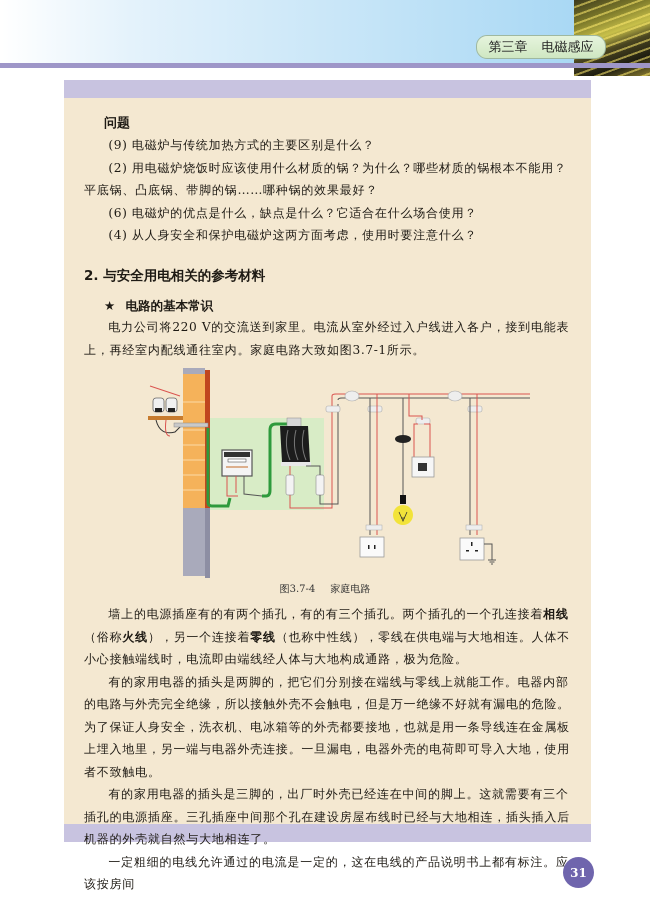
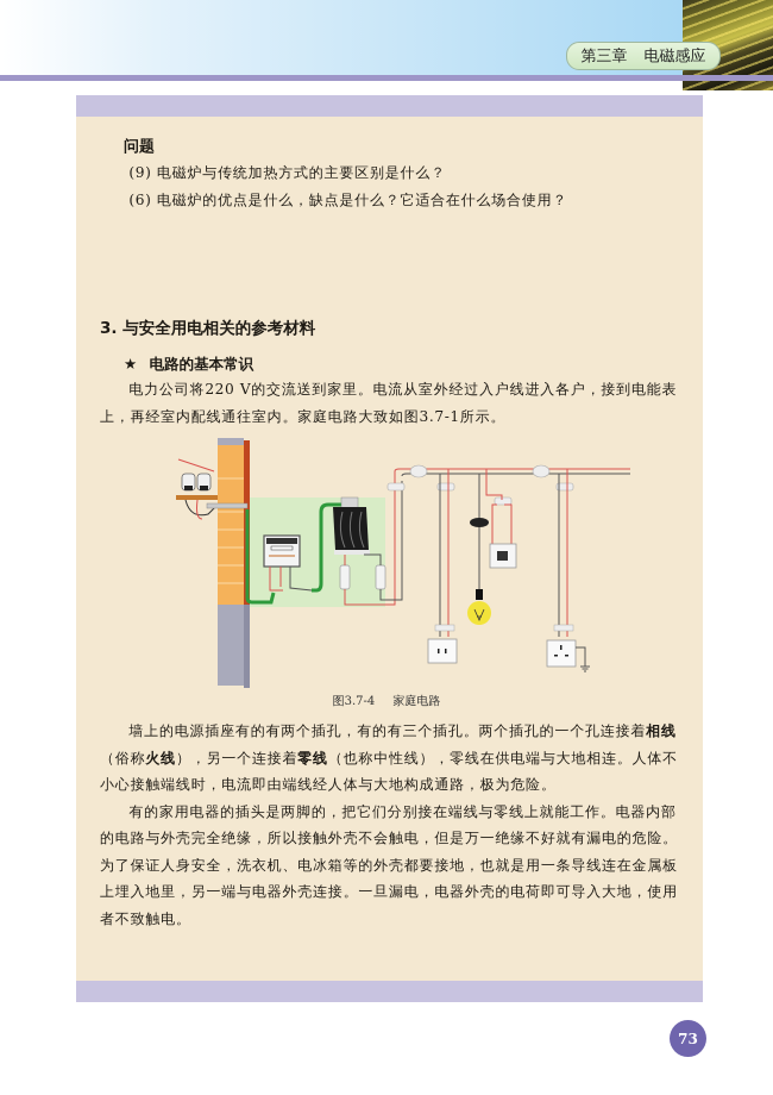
  第三章
  电磁感应
  问题
  (9) 电磁炉与传统加热方式的主要区别是什么？
- (2) 用电磁炉烧饭时应该使用什么材质的锅？为什么？哪些材质的锅根本不能用？平底锅、凸底锅、带脚的锅……哪种锅的效果最好？
  (6) 电磁炉的优点是什么，缺点是什么？它适合在什么场合使用？
- (4) 从人身安全和保护电磁炉这两方面考虑，使用时要注意什么？
- 2. 与安全用电相关的参考材料
+ 3. 与安全用电相关的参考材料
  ★ 电路的基本常识
  电力公司将220 V的交流送到家里。电流从室外经过入户线进入各户，接到电能表上，再经室内配线通往室内。家庭电路大致如图3.7-1所示。
  图3.7-4 家庭电路
  墙上的电源插座有的有两个插孔，有的有三个插孔。两个插孔的一个孔连接着相线（俗称火线），另一个连接着零线（也称中性线），零线在供电端与大地相连。人体不小心接触端线时，电流即由端线经人体与大地构成通路，极为危险。
  有的家用电器的插头是两脚的，把它们分别接在端线与零线上就能工作。电器内部的电路与外壳完全绝缘，所以接触外壳不会触电，但是万一绝缘不好就有漏电的危险。为了保证人身安全，洗衣机、电冰箱等的外壳都要接地，也就是用一条导线连在金属板上埋入地里，另一端与电器外壳连接。一旦漏电，电器外壳的电荷即可导入大地，使用者不致触电。
- 有的家用电器的插头是三脚的，出厂时外壳已经连在中间的脚上。这就需要有三个插孔的电源插座。三孔插座中间那个孔在建设房屋布线时已经与大地相连，插头插入后机器的外壳就自然与大地相连了。
- 一定粗细的电线允许通过的电流是一定的，这在电线的产品说明书上都有标注。应该按房间
- 31
+ 73
